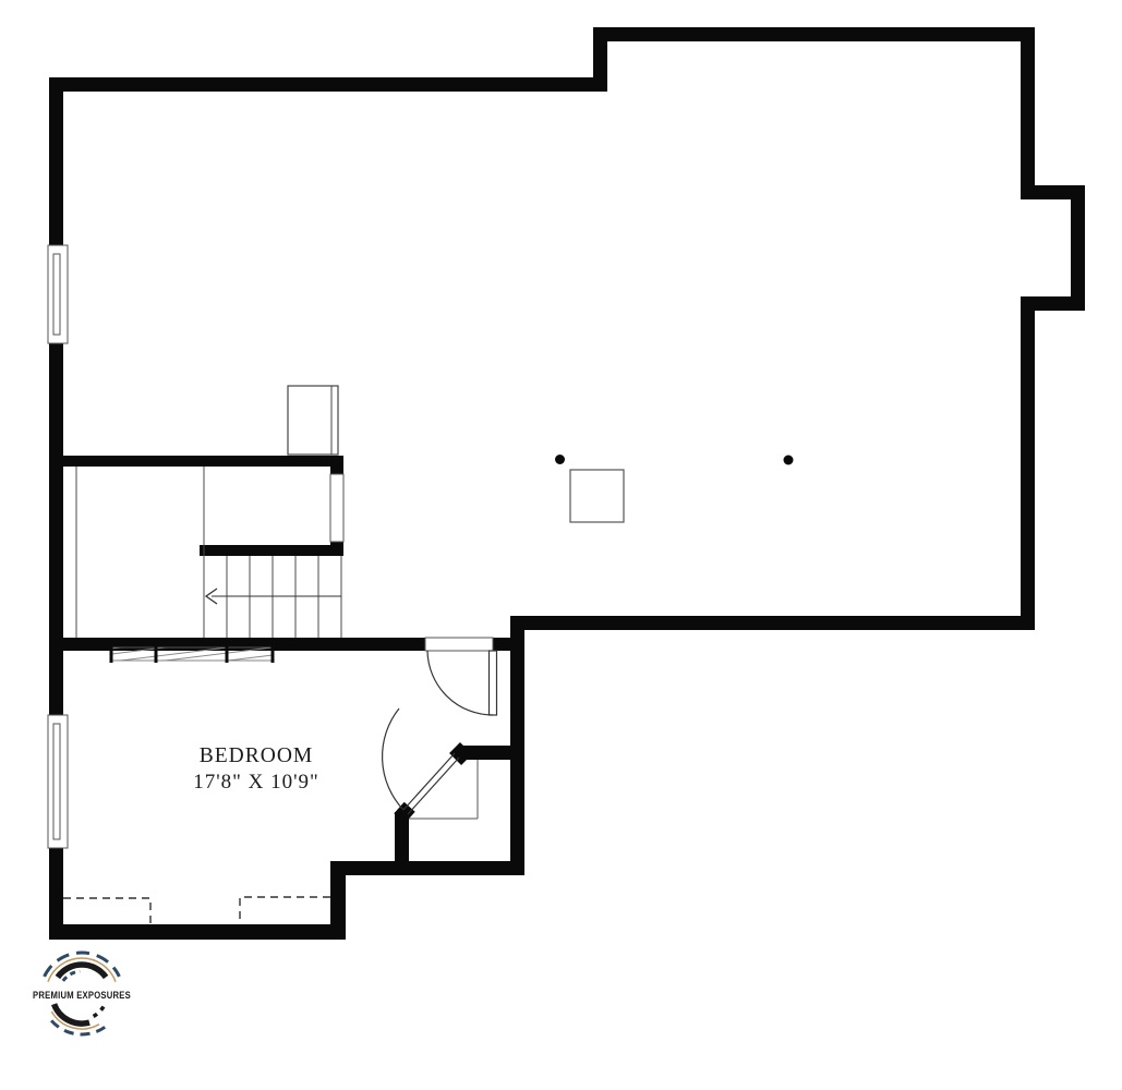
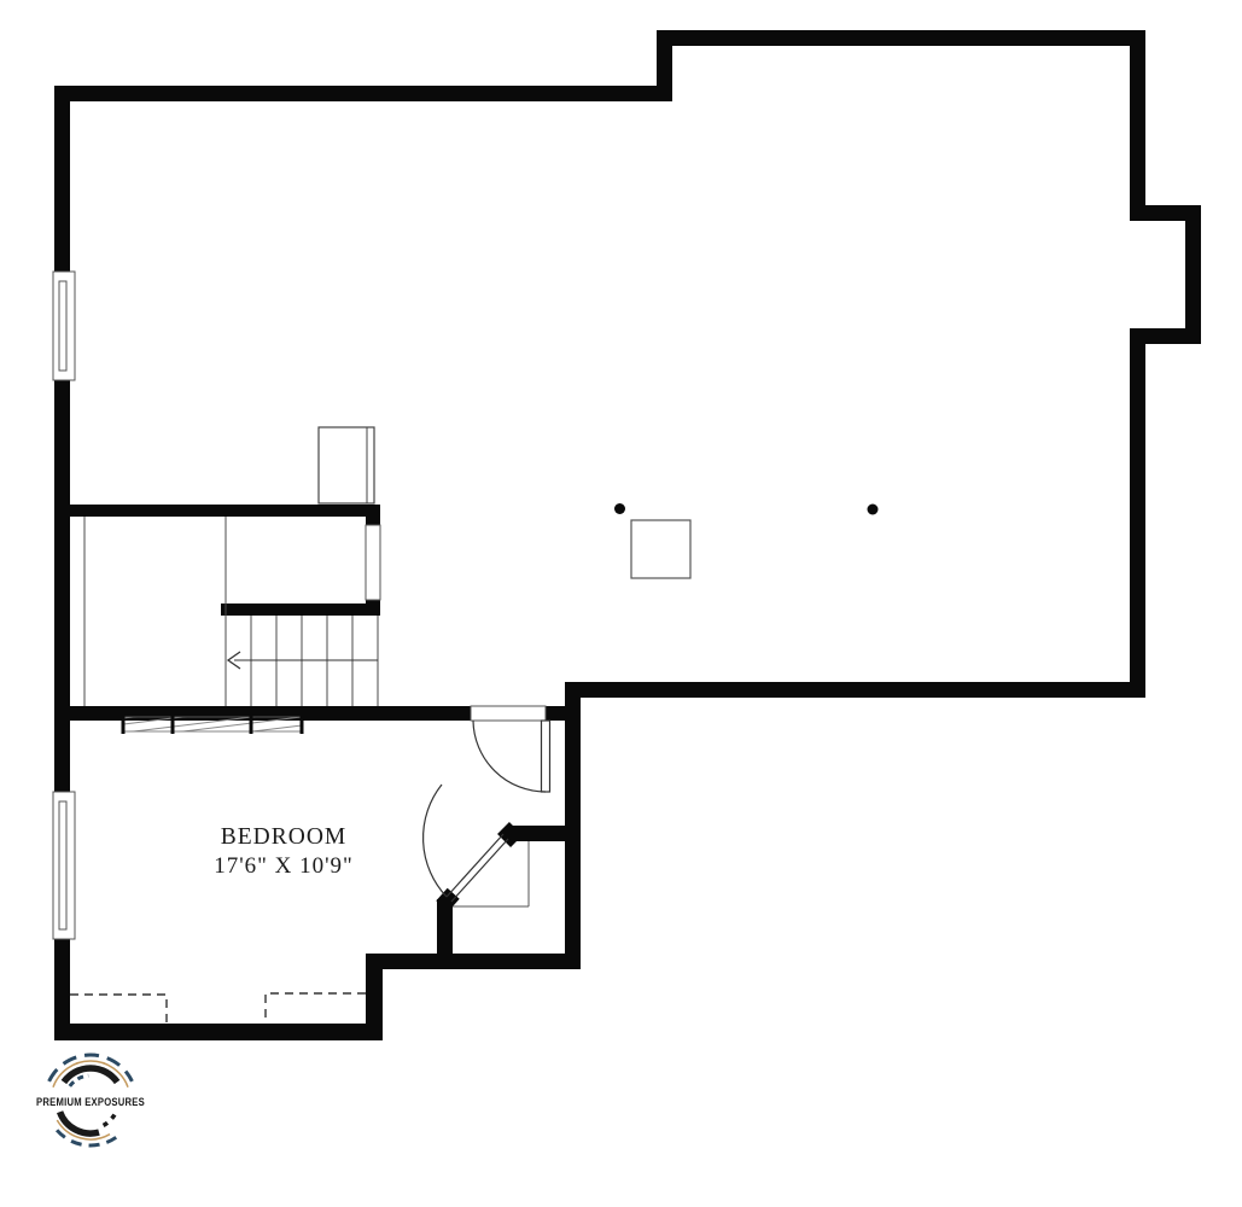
  BEDROOM
- 17'8" X 10'9"
+ 17'6" X 10'9"
  PREMIUM EXPOSURES
